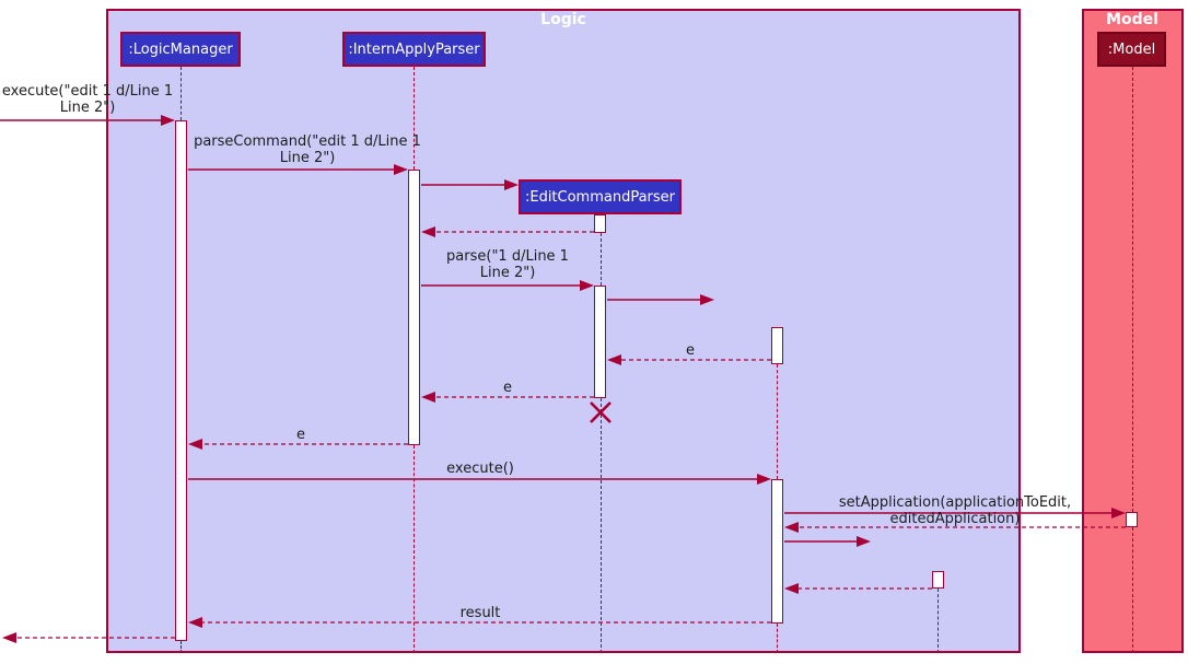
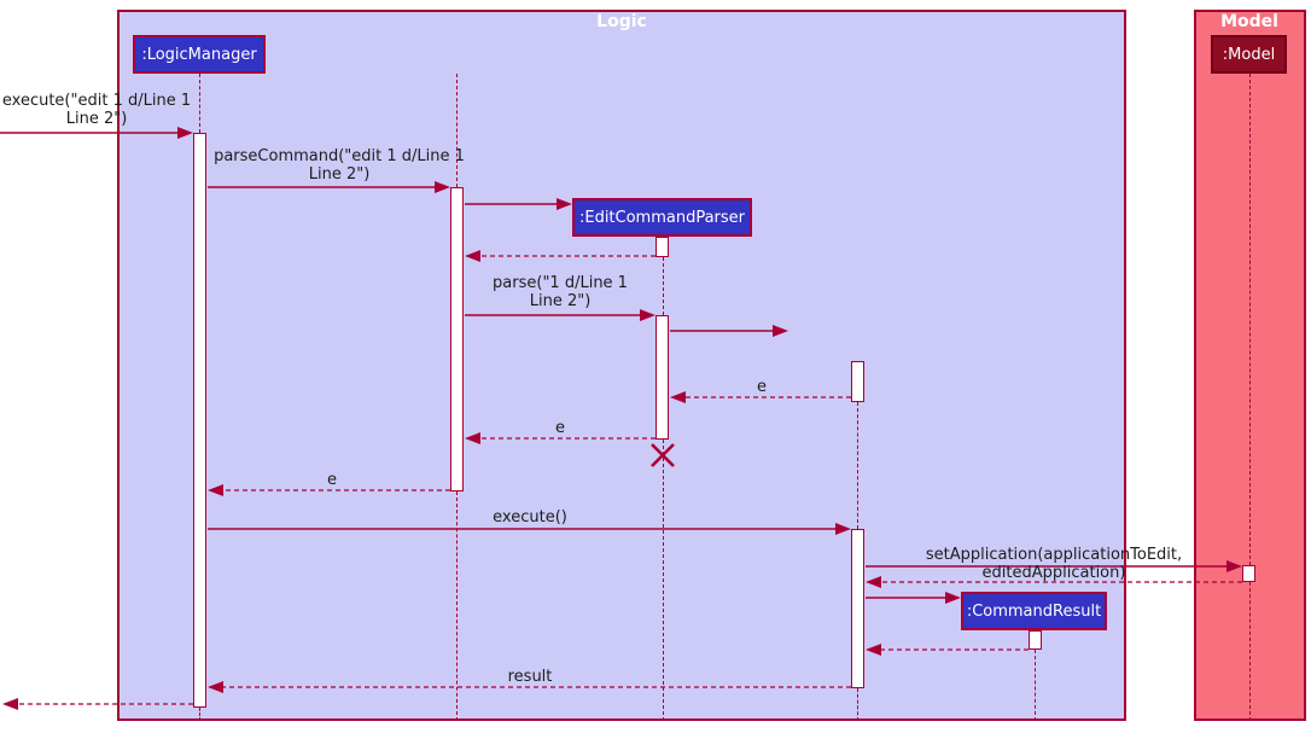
  Logic
  Model
  :LogicManager
- :InternApplyParser
  :EditCommandParser
+ :CommandResult
  :Model
  execute("edit 1 d/Line 1
  Line 2")
  parseCommand("edit 1 d/Line 1
  Line 2")
  parse("1 d/Line 1
  Line 2")
  e
  e
  e
  execute()
  setApplication(applicationToEdit, editedApplication)
  result
